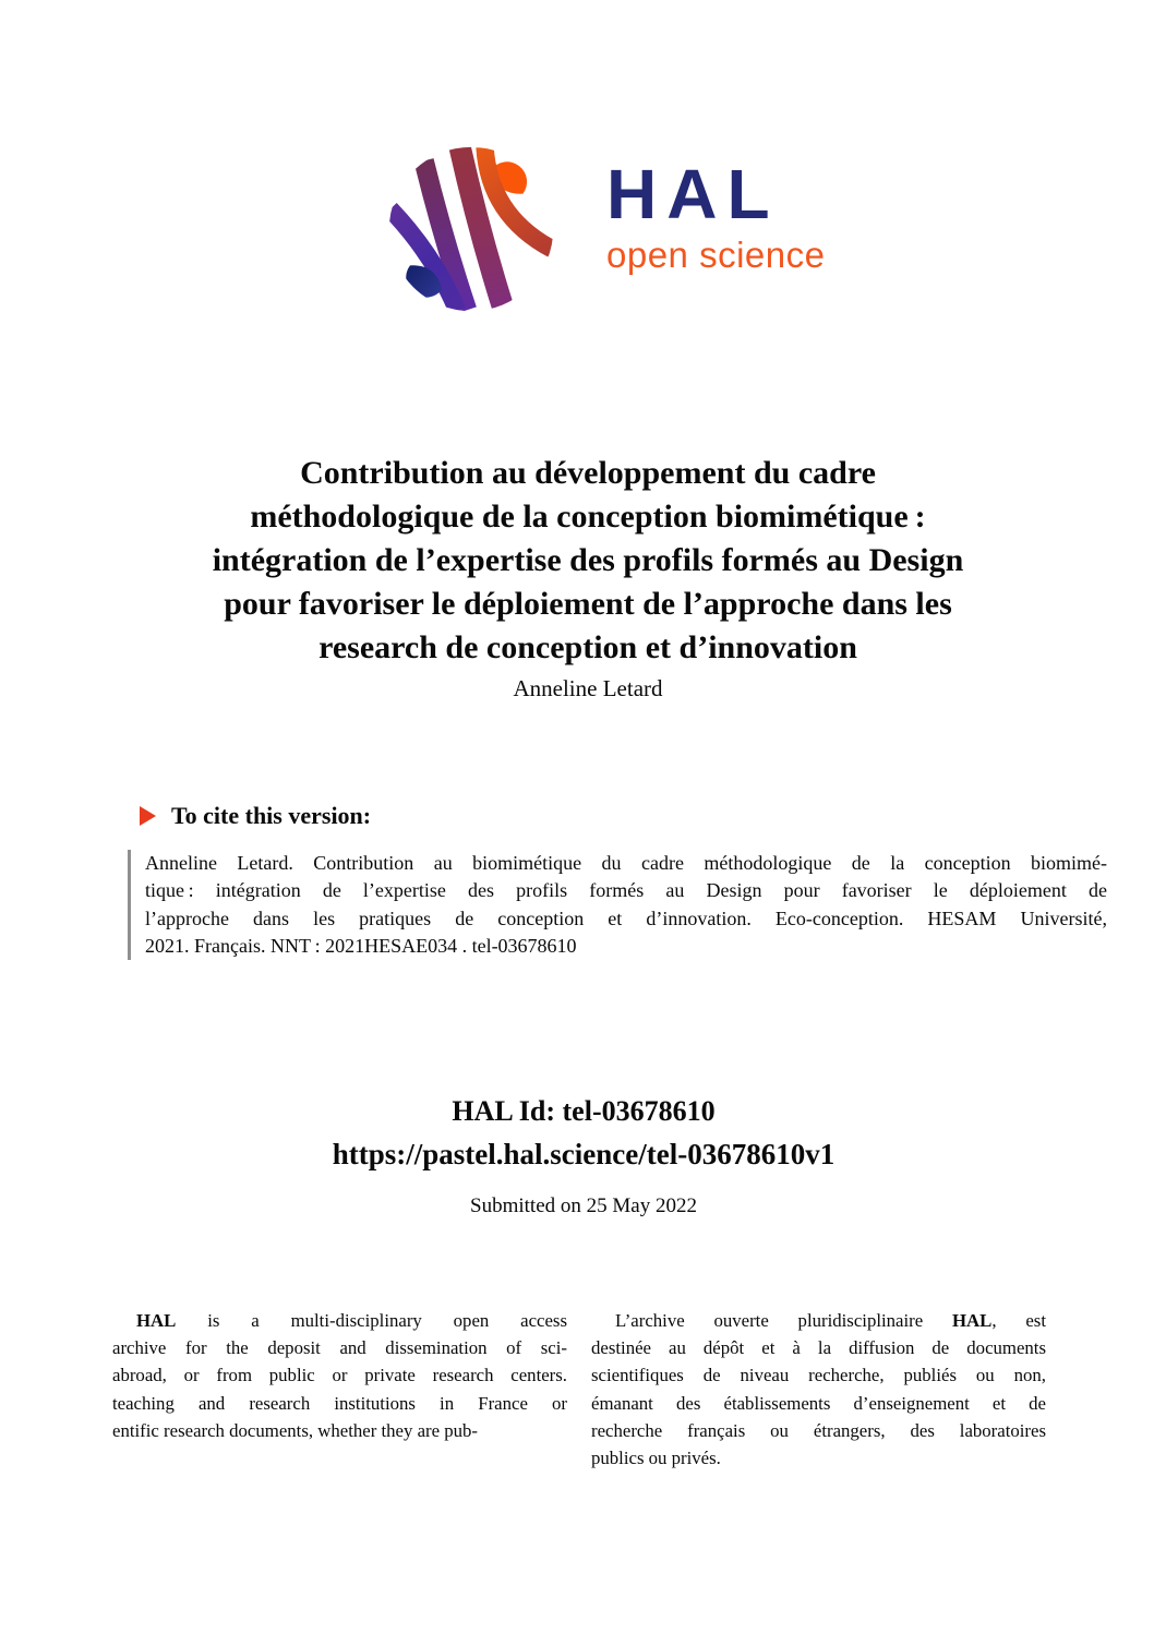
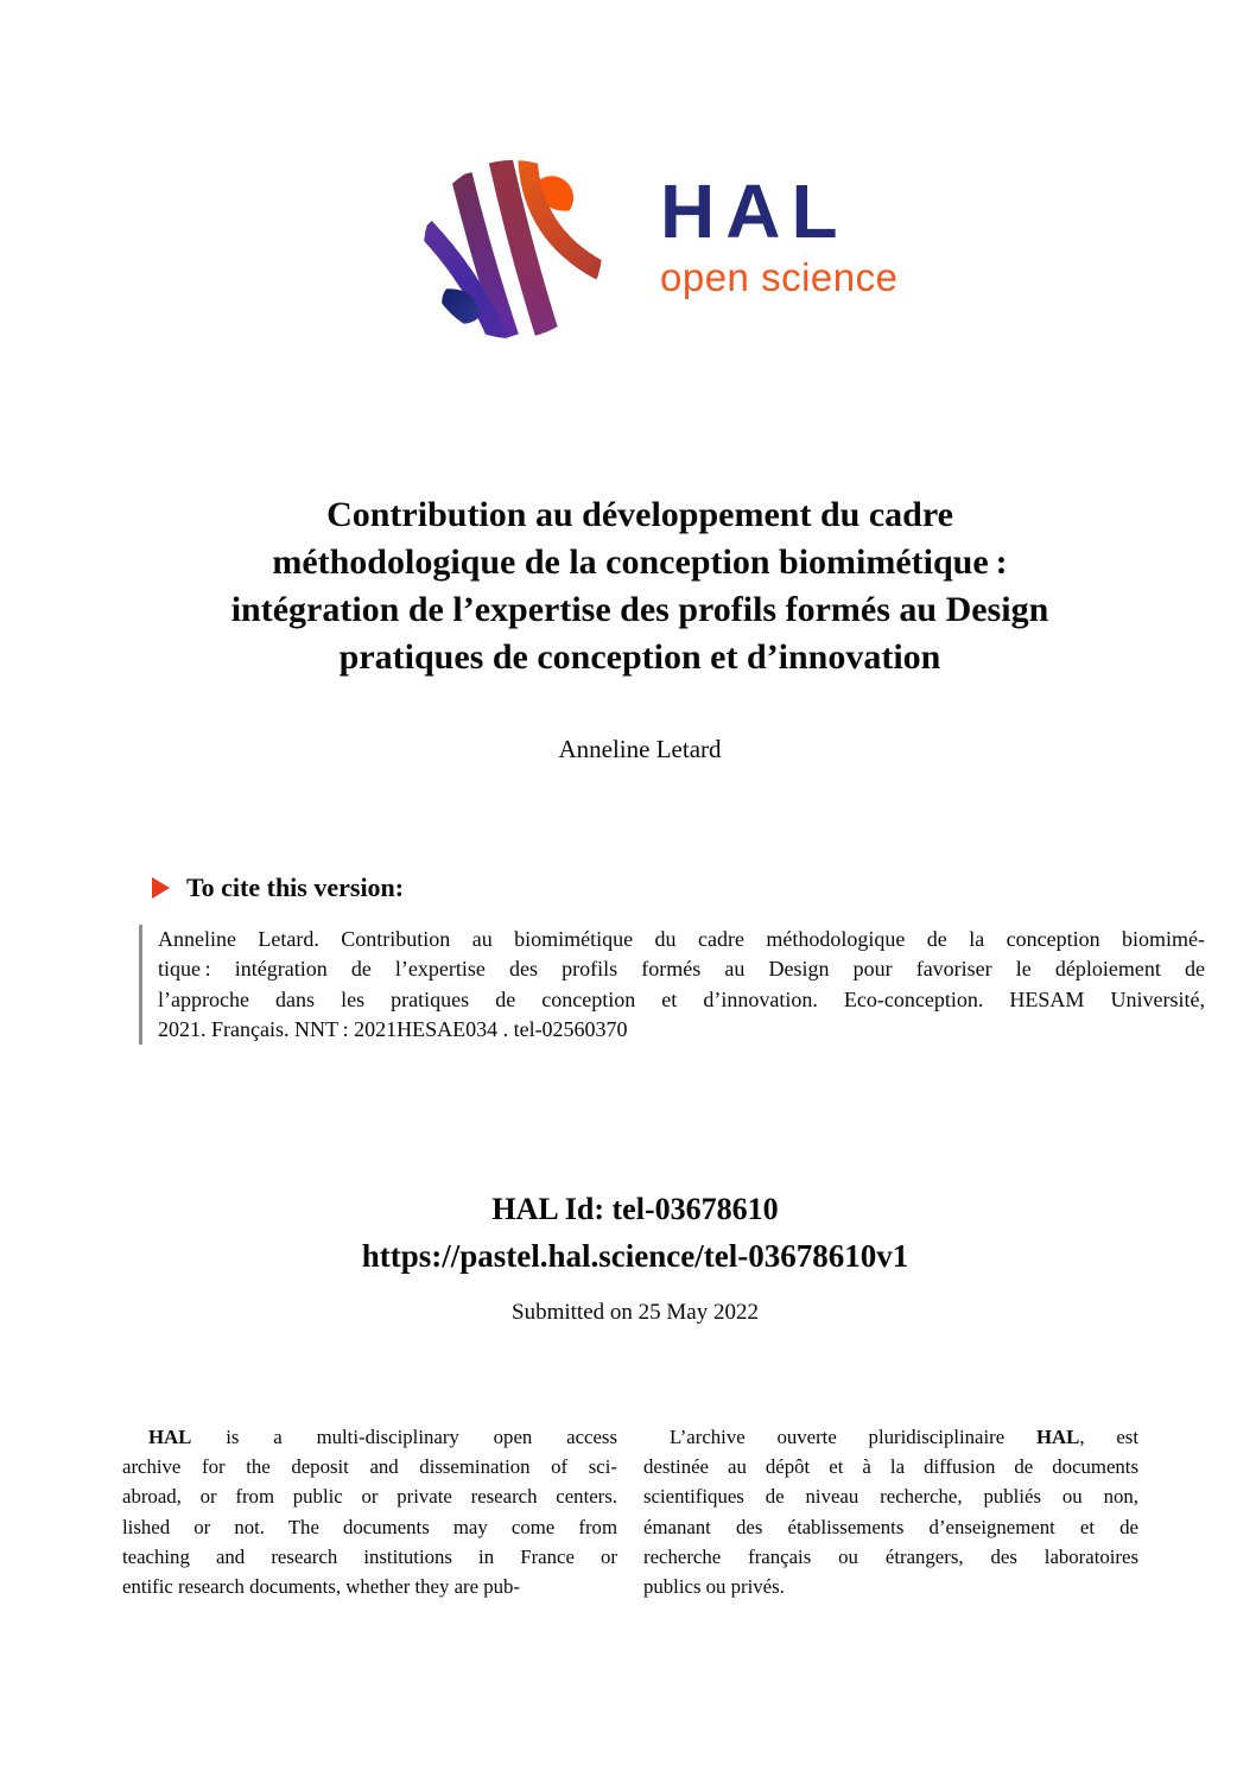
  HAL
  open science
  Contribution au développement du cadre
  méthodologique de la conception biomimétique :
  intégration de l’expertise des profils formés au Design
- pour favoriser le déploiement de l’approche dans les
- research de conception et d’innovation
+ pratiques de conception et d’innovation
  Anneline Letard
  To cite this version:
  Anneline Letard. Contribution au biomimétique du cadre méthodologique de la conception biomimé-
  tique : intégration de l’expertise des profils formés au Design pour favoriser le déploiement de
  l’approche dans les pratiques de conception et d’innovation. Eco-conception. HESAM Université,
- 2021. Français. NNT : 2021HESAE034 . tel-03678610
+ 2021. Français. NNT : 2021HESAE034 . tel-02560370
  HAL Id: tel-03678610
  https://pastel.hal.science/tel-03678610v1
  Submitted on 25 May 2022
  HAL is a multi-disciplinary open access
  archive for the deposit and dissemination of sci-
  abroad, or from public or private research centers.
+ lished or not. The documents may come from
  teaching and research institutions in France or
  entific research documents, whether they are pub-
  L’archive ouverte pluridisciplinaire HAL, est
  destinée au dépôt et à la diffusion de documents
  scientifiques de niveau recherche, publiés ou non,
  émanant des établissements d’enseignement et de
  recherche français ou étrangers, des laboratoires
  publics ou privés.
